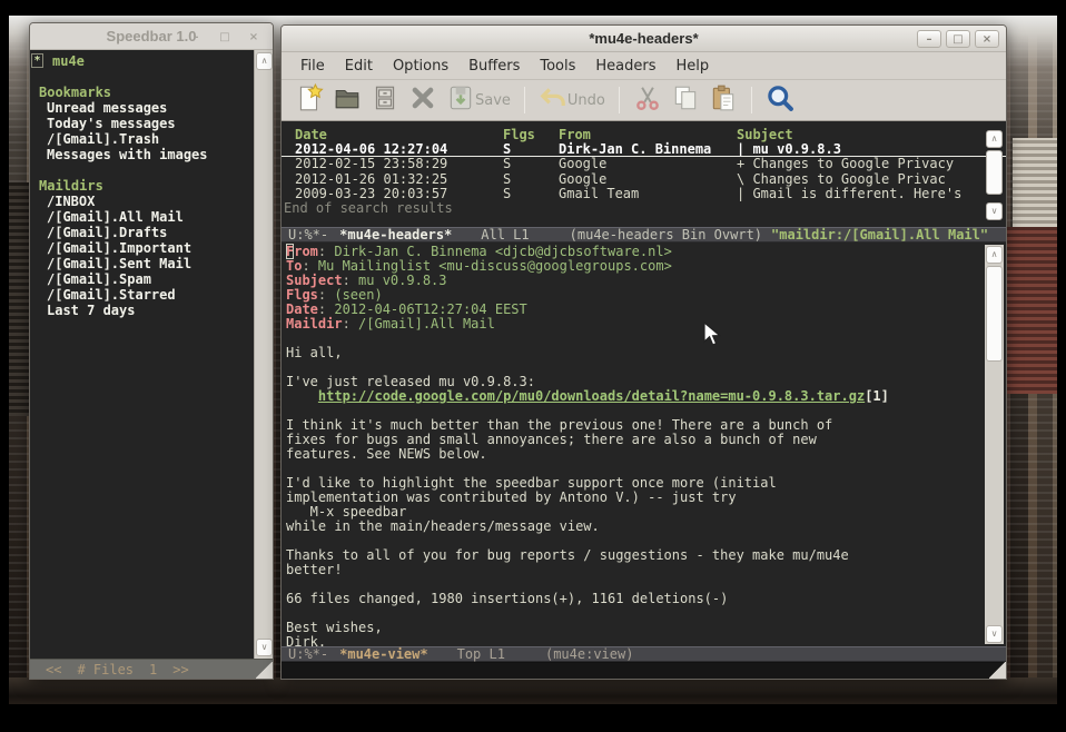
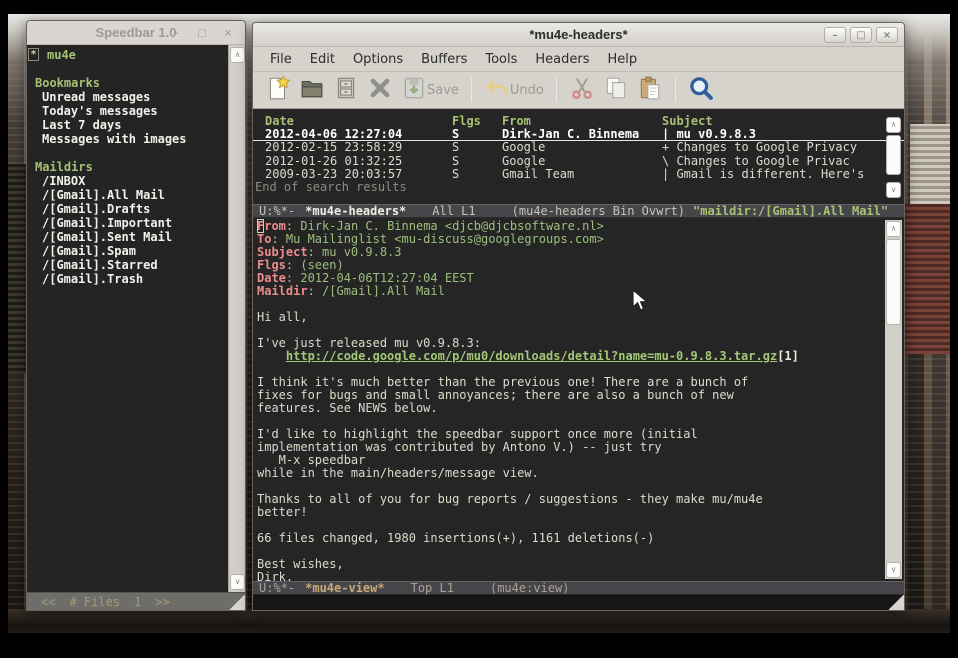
  Speedbar 1.0
  –
  □
  ×
  *
  mu4e
  Bookmarks
  Unread messages
  Today's messages
- /[Gmail].Trash
+ Last 7 days
  Messages with images
  Maildirs
  /INBOX
  /[Gmail].All Mail
  /[Gmail].Drafts
  /[Gmail].Important
  /[Gmail].Sent Mail
  /[Gmail].Spam
  /[Gmail].Starred
- Last 7 days
+ /[Gmail].Trash
  ∧
  ∨
  <<
  # Files
  1
  >>
  *mu4e-headers*
  –
  □
  ×
  File
  Edit
  Options
  Buffers
  Tools
  Headers
  Help
  Save
  Undo
  Date
  Flgs
  From
  Subject
  2012-04-06 12:27:04
  S
  Dirk-Jan C. Binnema
  | mu v0.9.8.3
  2012-02-15 23:58:29
  S
  Google
  + Changes to Google Privacy
  2012-01-26 01:32:25
  S
  Google
  \ Changes to Google Privac
  2009-03-23 20:03:57
  S
  Gmail Team
  | Gmail is different. Here's
  End of search results
  ∧
  ∨
  U:%*-
  *mu4e-headers*
  All L1
  (mu4e-headers Bin Ovwrt)
  "maildir:/[Gmail].All Mail"
  From: Dirk-Jan C. Binnema <djcb@djcbsoftware.nl>
  To: Mu Mailinglist <mu-discuss@googlegroups.com>
  Subject: mu v0.9.8.3
  Flgs: (seen)
  Date: 2012-04-06T12:27:04 EEST
  Maildir: /[Gmail].All Mail
  Hi all,
  I've just released mu v0.9.8.3:
  http://code.google.com/p/mu0/downloads/detail?name=mu-0.9.8.3.tar.gz[1]
  I think it's much better than the previous one! There are a bunch of
  fixes for bugs and small annoyances; there are also a bunch of new
  features. See NEWS below.
  I'd like to highlight the speedbar support once more (initial
  implementation was contributed by Antono V.) -- just try
  M-x speedbar
  while in the main/headers/message view.
  Thanks to all of you for bug reports / suggestions - they make mu/mu4e
  better!
  66 files changed, 1980 insertions(+), 1161 deletions(-)
  Best wishes,
  Dirk.
  ∧
  ∨
  U:%*-
  *mu4e-view*
  Top L1
  (mu4e:view)
